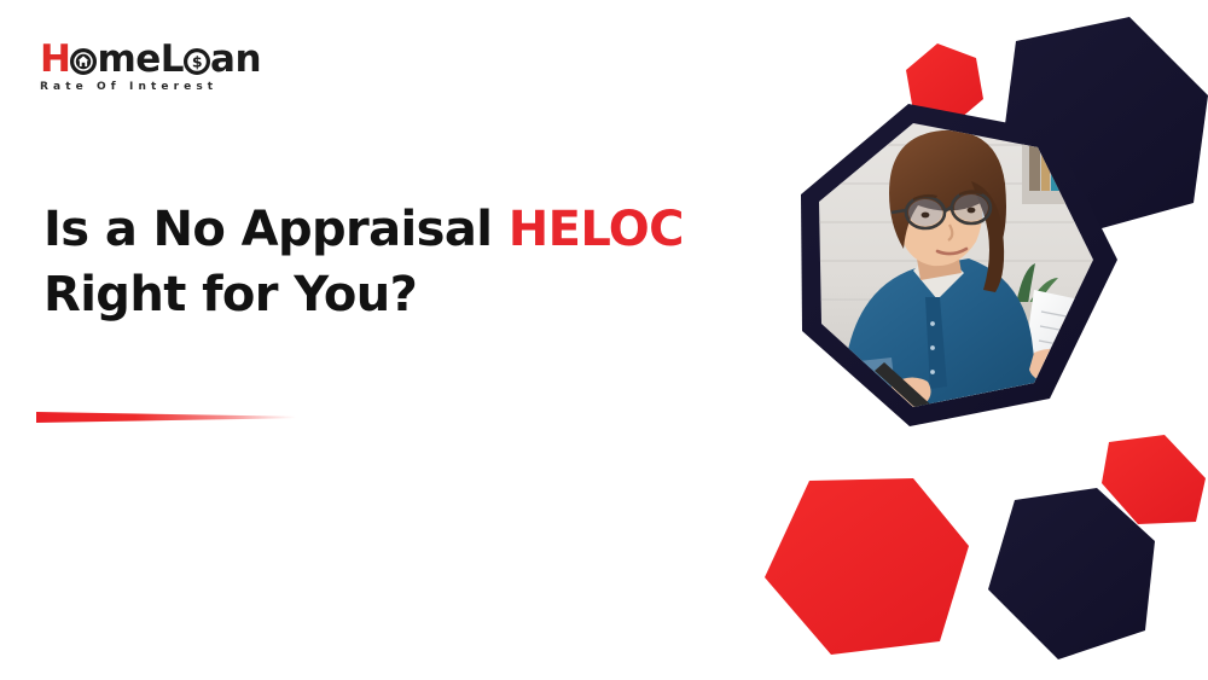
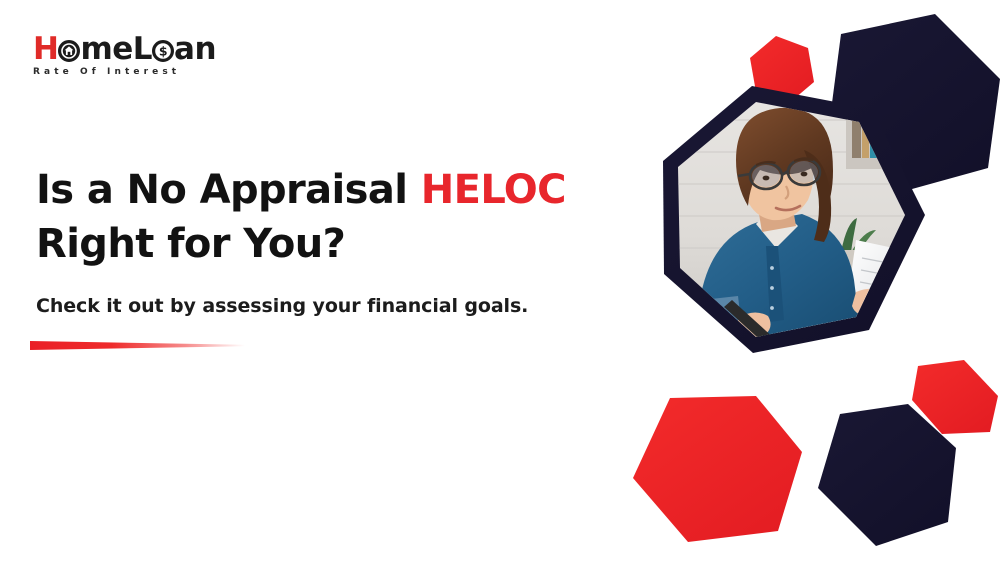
  H meL
  $
  an
  Rate Of Interest
  Is a No Appraisal HELOC
  Right for You?
+ Check it out by assessing your financial goals.
